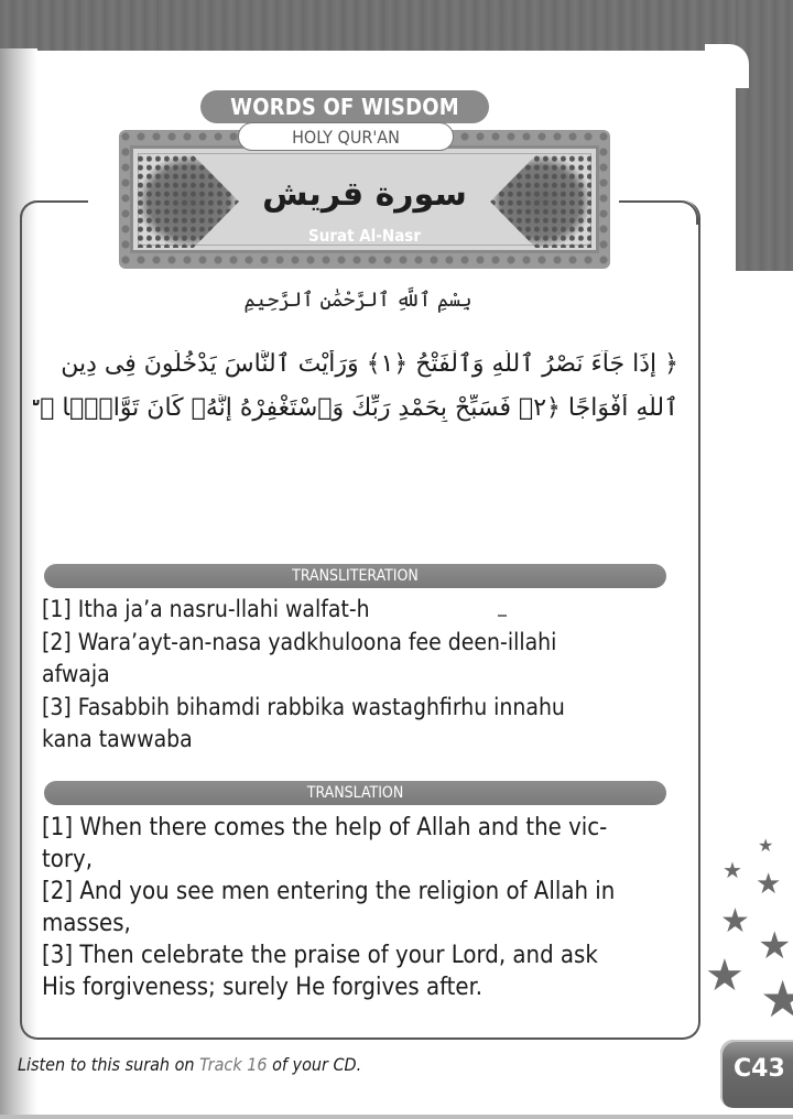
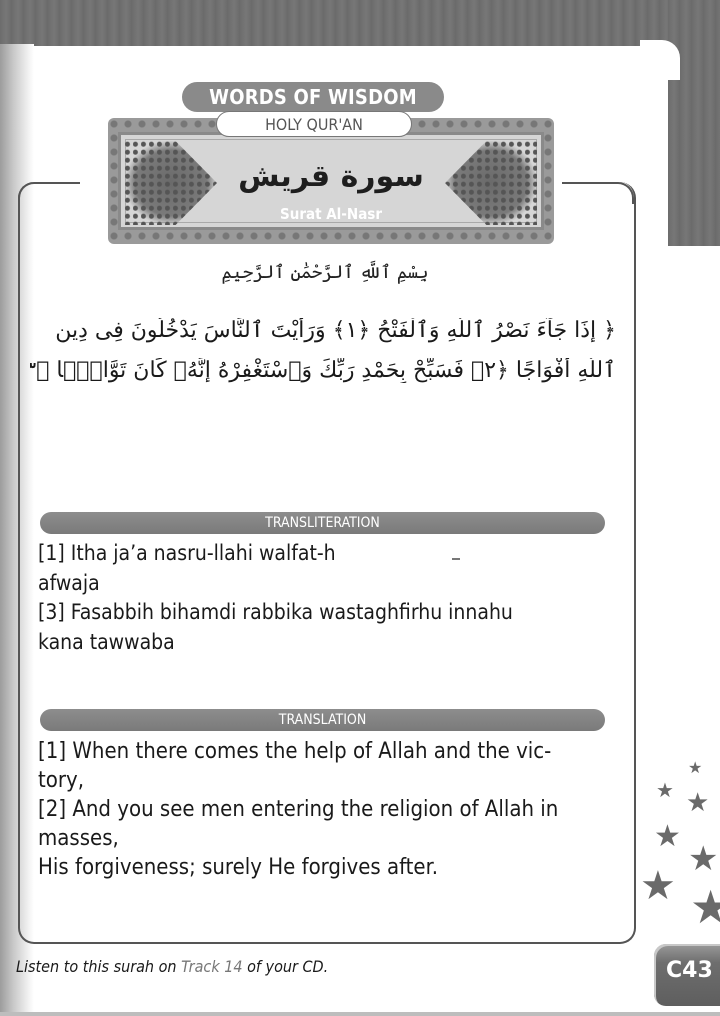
  سورة قريش
  Surat Al-Nasr
  WORDS OF WISDOM
  HOLY QUR'AN
  بِسْمِ ٱللَّهِ ٱلرَّحْمَٰنِ ٱلرَّحِيمِ
  ﴿ إِذَا جَآءَ نَصْرُ ٱللَّهِ وَٱلْفَتْحُ ﴿١﴾ وَرَأَيْتَ ٱلنَّاسَ يَدْخُلُونَ فِى دِينِ
  ٱللَّهِ أَفْوَاجًا ﴿٢﴾ فَسَبِّحْ بِحَمْدِ رَبِّكَ وَٱسْتَغْفِرْهُ إِنَّهُۥ كَانَ تَوَّابًۢا ﴿٣
  TRANSLITERATION
  [1] Itha ja’a nasru-llahi walfat-h
- [2] Wara’ayt-an-nasa yadkhuloona fee deen-illahi
  afwaja
  [3] Fasabbih bihamdi rabbika wastaghfirhu innahu
  kana tawwaba
  TRANSLATION
  [1] When there comes the help of Allah and the vic-
  tory,
  [2] And you see men entering the religion of Allah in
  masses,
- [3] Then celebrate the praise of your Lord, and ask
  His forgiveness; surely He forgives after.
- Listen to this surah on Track 16 of your CD.
+ Listen to this surah on Track 14 of your CD.
  ★
  ★
  ★
  ★
  ★
  ★
  ★
  C43
